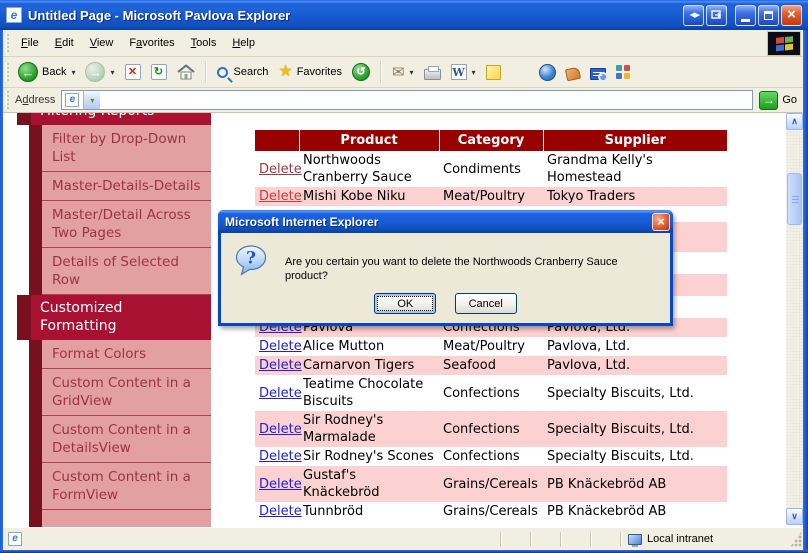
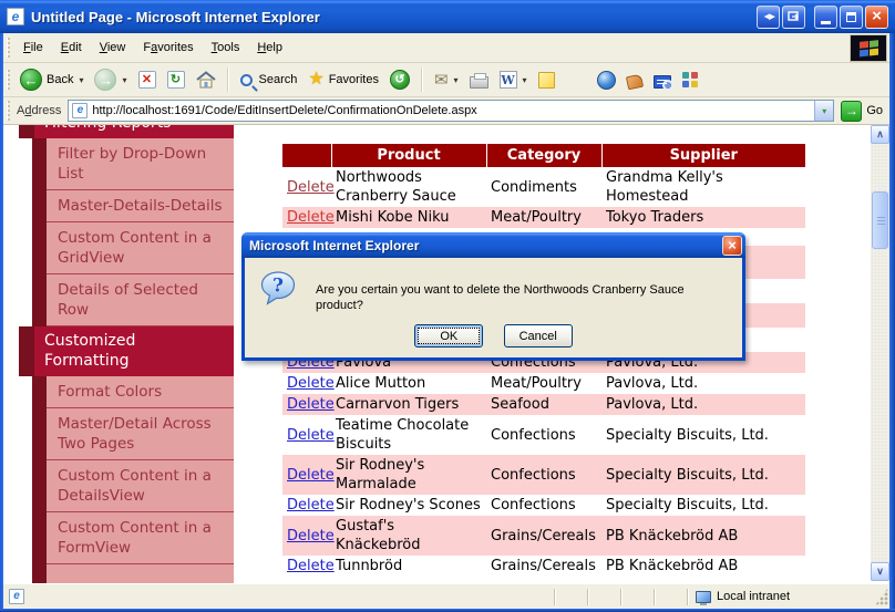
  e
- Untitled Page - Microsoft Pavlova Explorer
+ Untitled Page - Microsoft Internet Explorer
  ×
  File
  Edit
  View
  Favorites
  Tools
  Help
  ←
  Back
  ▾
  →
  ▾
  ✕
  ↻
  Search
  ★
  Favorites
  ↺
  ✉
  ▾
  W
  ▾
  Address
  e
+ http://localhost:1691/Code/EditInsertDelete/ConfirmationOnDelete.aspx
  ▾
  →
  Go
  Filter by Drop-Down List
  Master-Details-Details
- Master/Detail Across Two Pages
+ Custom Content in a GridView
  Details of Selected Row
  Customized Formatting
  Format Colors
- Custom Content in a GridView
+ Master/Detail Across Two Pages
  Custom Content in a DetailsView
  Custom Content in a FormView
  	Product	Category	Supplier
  Delete	Northwoods Cranberry Sauce	Condiments	Grandma Kelly's Homestead
  Delete	Mishi Kobe Niku	Meat/Poultry	Tokyo Traders
  Delete	Pavlova	Confections	Pavlova, Ltd.
  Delete	Alice Mutton	Meat/Poultry	Pavlova, Ltd.
  Delete	Carnarvon Tigers	Seafood	Pavlova, Ltd.
  Delete	Teatime Chocolate Biscuits	Confections	Specialty Biscuits, Ltd.
  Delete	Sir Rodney's Marmalade	Confections	Specialty Biscuits, Ltd.
  Delete	Sir Rodney's Scones	Confections	Specialty Biscuits, Ltd.
  Delete	Gustaf's Knäckebröd	Grains/Cereals	PB Knäckebröd AB
  Delete	Tunnbröd	Grains/Cereals	PB Knäckebröd AB
  ∧
  ∨
  e
  Local intranet
  Microsoft Internet Explorer
  ×
  ?
  Are you certain you want to delete the Northwoods Cranberry Sauce product?
  OK Cancel
